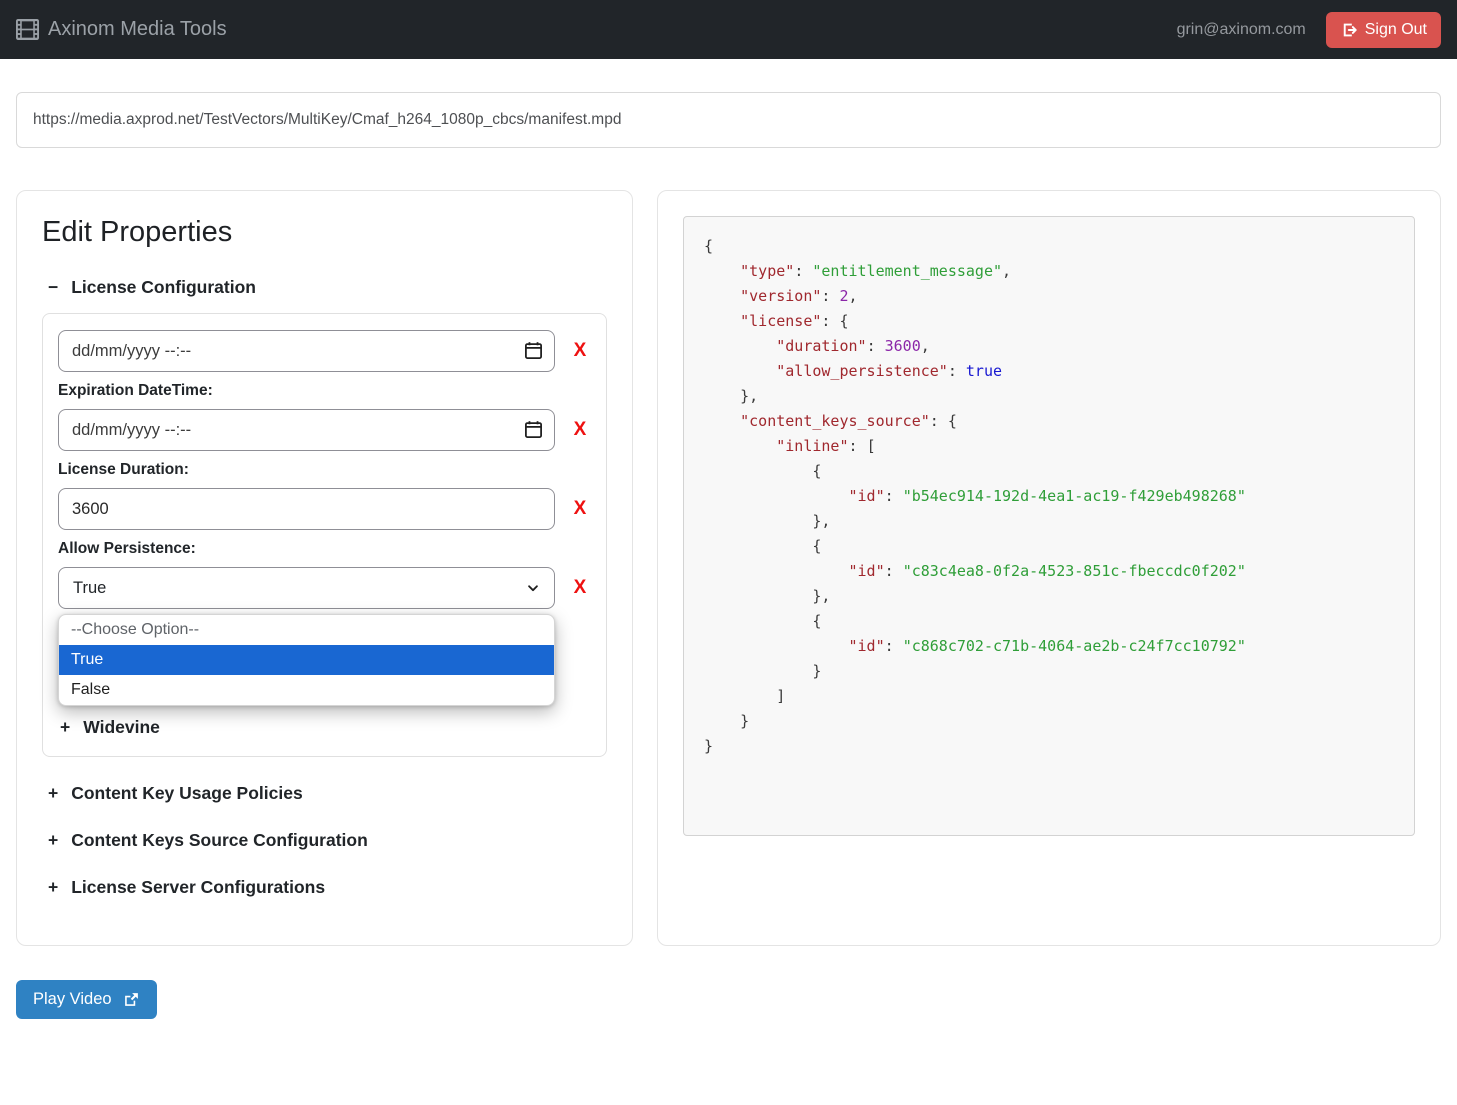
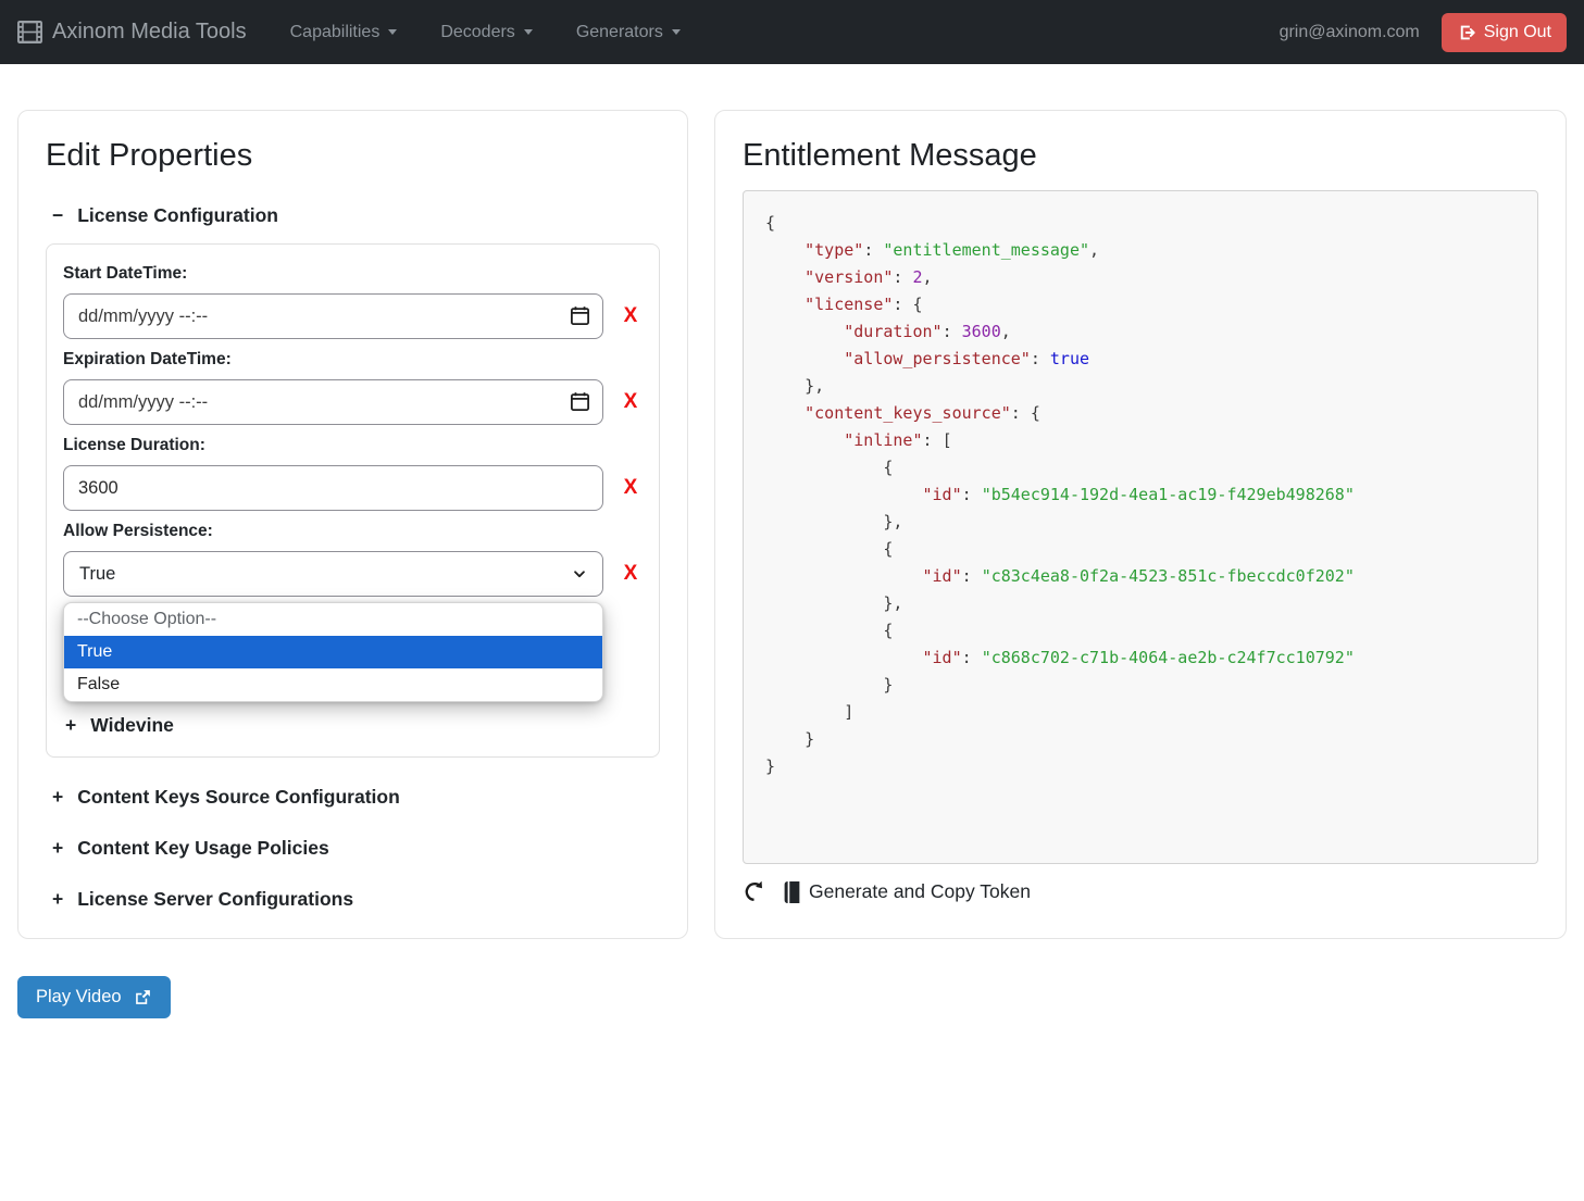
  Axinom Media Tools
+ Capabilities
+ Decoders
+ Generators
  grin@axinom.com
  Sign Out
- https://media.axprod.net/TestVectors/MultiKey/Cmaf_h264_1080p_cbcs/manifest.mpd
  Edit Properties
  −
  License Configuration
+ Start DateTime:
  dd/mm/yyyy --:--
  X
  Expiration DateTime:
  dd/mm/yyyy --:--
  X
  License Duration:
  3600
  X
  Allow Persistence:
  True
  --Choose Option--
  True
  False
  X
  +
  Widevine
  +
- Content Key Usage Policies
+ Content Keys Source Configuration
  +
- Content Keys Source Configuration
+ Content Key Usage Policies
  +
  License Server Configurations
+ Entitlement Message
  { "type": "entitlement_message", "version": 2, "license": { "duration": 3600, "allow_persistence": true }, "content_keys_source": { "inline": [ { "id": "b54ec914-192d-4ea1-ac19-f429eb498268" }, { "id": "c83c4ea8-0f2a-4523-851c-fbeccdc0f202" }, { "id": "c868c702-c71b-4064-ae2b-c24f7cc10792" } ] } }
+ Generate and Copy Token
  Play Video
